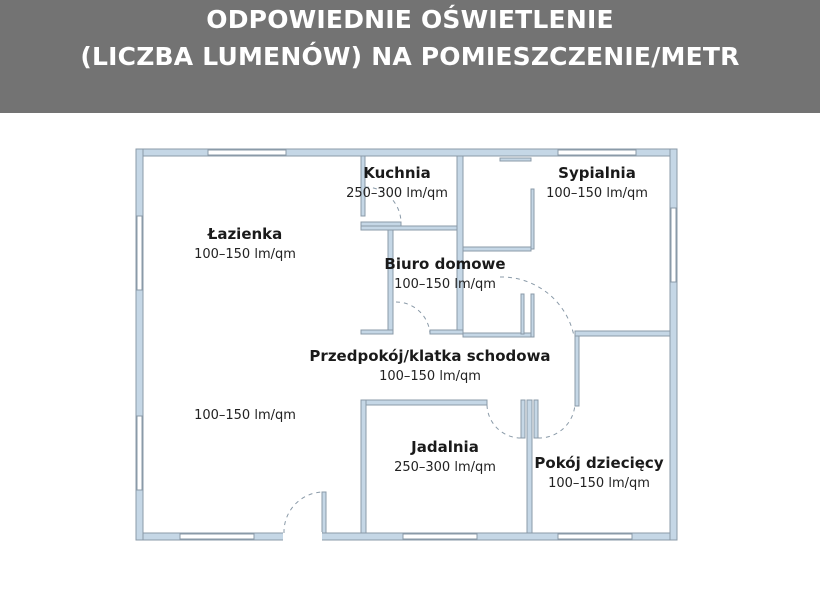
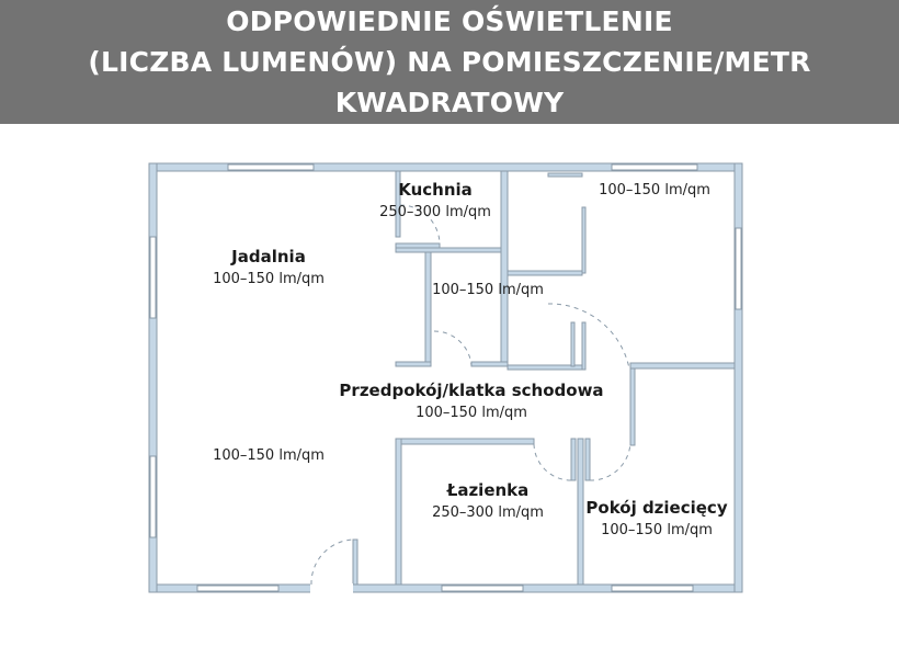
  ODPOWIEDNIE OŚWIETLENIE
  (LICZBA LUMENÓW) NA POMIESZCZENIE/METR
+ KWADRATOWY
  Kuchnia
  250–300 lm/qm
- Sypialnia
  100–150 lm/qm
- Łazienka
+ Jadalnia
  100–150 lm/qm
- Biuro domowe
  100–150 lm/qm
  Przedpokój/klatka schodowa
  100–150 lm/qm
  100–150 lm/qm
- Jadalnia
+ Łazienka
  250–300 lm/qm
  Pokój dziecięcy
  100–150 lm/qm
